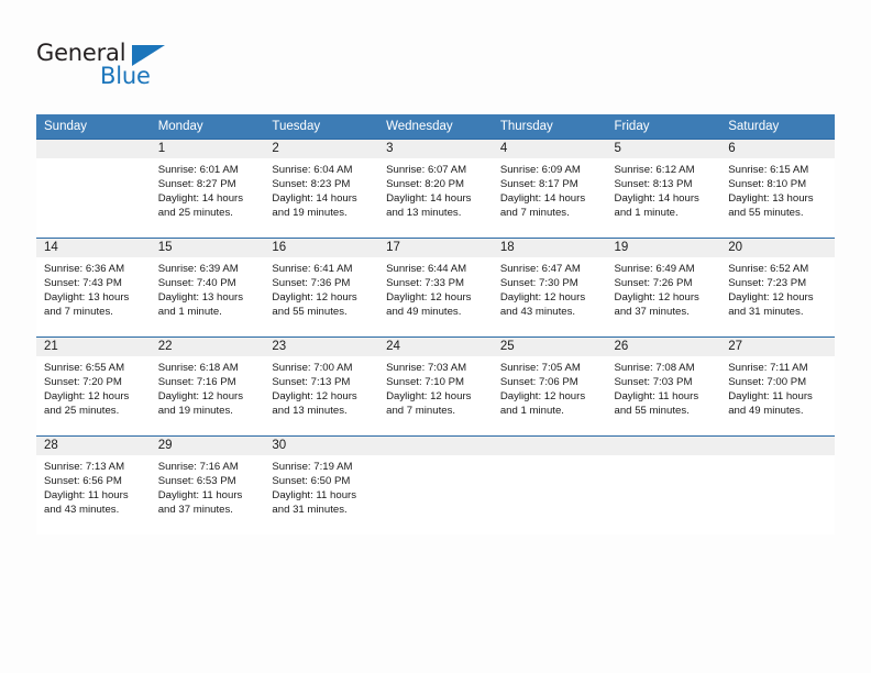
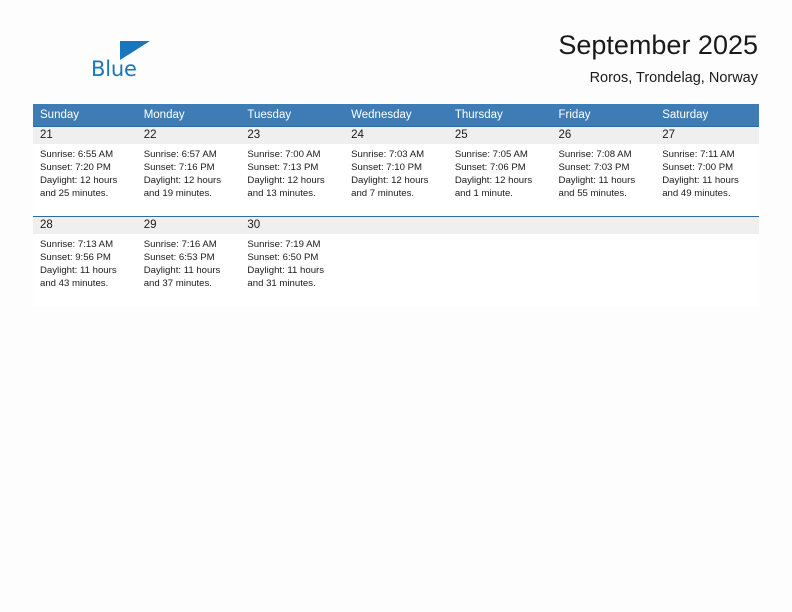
- General
  Blue
+ September 2025
+ Roros, Trondelag, Norway
  Sunday	Monday	Tuesday	Wednesday	Thursday	Friday	Saturday
- 	1Sunrise: 6:01 AMSunset: 8:27 PMDaylight: 14 hoursand 25 minutes.	2Sunrise: 6:04 AMSunset: 8:23 PMDaylight: 14 hoursand 19 minutes.	3Sunrise: 6:07 AMSunset: 8:20 PMDaylight: 14 hoursand 13 minutes.	4Sunrise: 6:09 AMSunset: 8:17 PMDaylight: 14 hoursand 7 minutes.	5Sunrise: 6:12 AMSunset: 8:13 PMDaylight: 14 hoursand 1 minute.	6Sunrise: 6:15 AMSunset: 8:10 PMDaylight: 13 hoursand 55 minutes.
- 14Sunrise: 6:36 AMSunset: 7:43 PMDaylight: 13 hoursand 7 minutes.	15Sunrise: 6:39 AMSunset: 7:40 PMDaylight: 13 hoursand 1 minute.	16Sunrise: 6:41 AMSunset: 7:36 PMDaylight: 12 hoursand 55 minutes.	17Sunrise: 6:44 AMSunset: 7:33 PMDaylight: 12 hoursand 49 minutes.	18Sunrise: 6:47 AMSunset: 7:30 PMDaylight: 12 hoursand 43 minutes.	19Sunrise: 6:49 AMSunset: 7:26 PMDaylight: 12 hoursand 37 minutes.	20Sunrise: 6:52 AMSunset: 7:23 PMDaylight: 12 hoursand 31 minutes.
- 21Sunrise: 6:55 AMSunset: 7:20 PMDaylight: 12 hoursand 25 minutes.	22Sunrise: 6:18 AMSunset: 7:16 PMDaylight: 12 hoursand 19 minutes.	23Sunrise: 7:00 AMSunset: 7:13 PMDaylight: 12 hoursand 13 minutes.	24Sunrise: 7:03 AMSunset: 7:10 PMDaylight: 12 hoursand 7 minutes.	25Sunrise: 7:05 AMSunset: 7:06 PMDaylight: 12 hoursand 1 minute.	26Sunrise: 7:08 AMSunset: 7:03 PMDaylight: 11 hoursand 55 minutes.	27Sunrise: 7:11 AMSunset: 7:00 PMDaylight: 11 hoursand 49 minutes.
+ 21Sunrise: 6:55 AMSunset: 7:20 PMDaylight: 12 hoursand 25 minutes.	22Sunrise: 6:57 AMSunset: 7:16 PMDaylight: 12 hoursand 19 minutes.	23Sunrise: 7:00 AMSunset: 7:13 PMDaylight: 12 hoursand 13 minutes.	24Sunrise: 7:03 AMSunset: 7:10 PMDaylight: 12 hoursand 7 minutes.	25Sunrise: 7:05 AMSunset: 7:06 PMDaylight: 12 hoursand 1 minute.	26Sunrise: 7:08 AMSunset: 7:03 PMDaylight: 11 hoursand 55 minutes.	27Sunrise: 7:11 AMSunset: 7:00 PMDaylight: 11 hoursand 49 minutes.
- 28Sunrise: 7:13 AMSunset: 6:56 PMDaylight: 11 hoursand 43 minutes.	29Sunrise: 7:16 AMSunset: 6:53 PMDaylight: 11 hoursand 37 minutes.	30Sunrise: 7:19 AMSunset: 6:50 PMDaylight: 11 hoursand 31 minutes.
+ 28Sunrise: 7:13 AMSunset: 9:56 PMDaylight: 11 hoursand 43 minutes.	29Sunrise: 7:16 AMSunset: 6:53 PMDaylight: 11 hoursand 37 minutes.	30Sunrise: 7:19 AMSunset: 6:50 PMDaylight: 11 hoursand 31 minutes.
